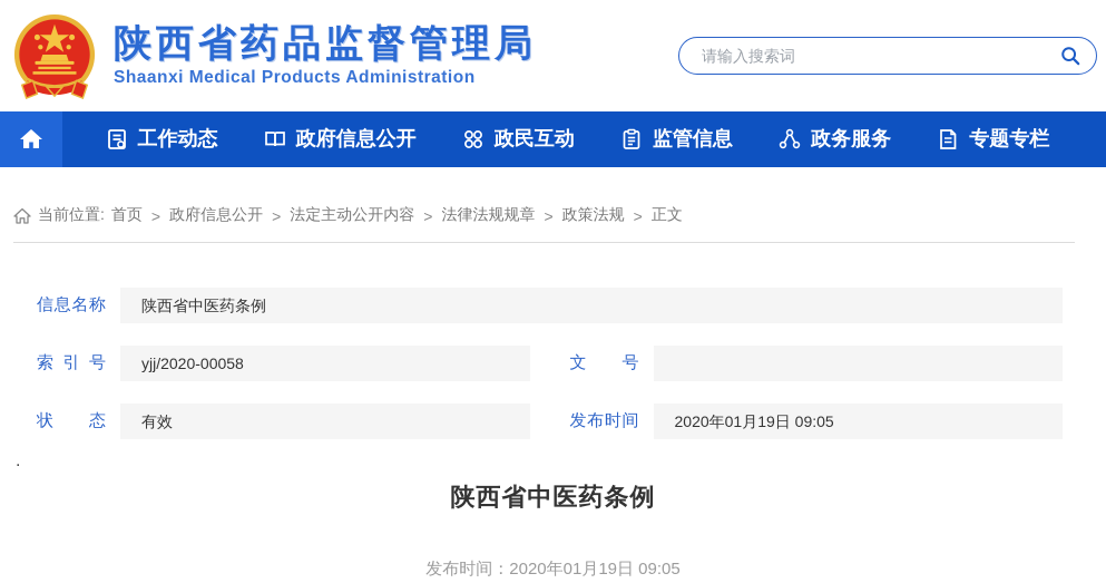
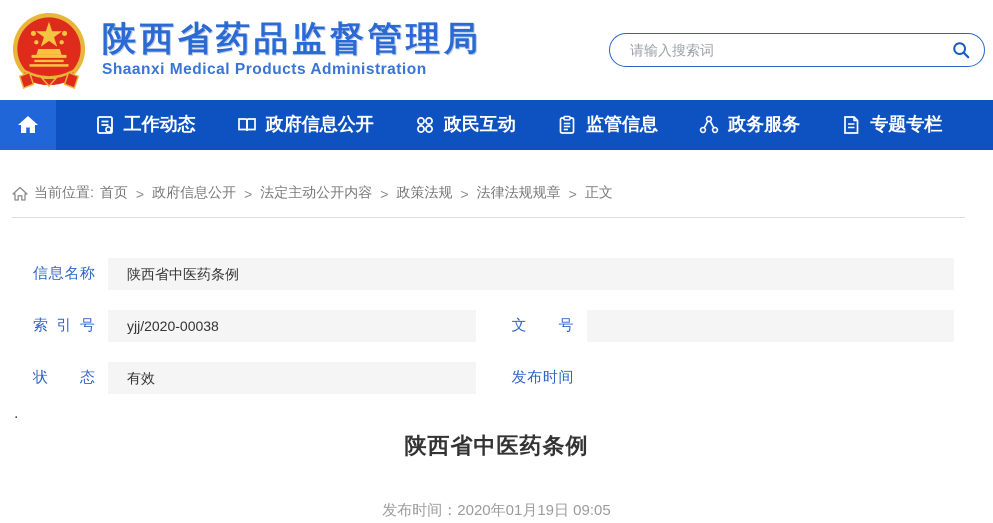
  陕西省药品监督管理局
  Shaanxi Medical Products Administration
  请输入搜索词
  工作动态
  政府信息公开
  政民互动
  监管信息
  政务服务
  专题专栏
  当前位置:
  首页
  >
  政府信息公开
  >
  法定主动公开内容
  >
- 法律法规规章
+ 政策法规
  >
- 政策法规
+ 法律法规规章
  >
  正文
  信息名称
  陕西省中医药条例
  索引号
- yjj/2020-00058
+ yjj/2020-00038
  文号
  状态
  有效
  发布时间
- 2020年01月19日 09:05
  .
  陕西省中医药条例
  发布时间：2020年01月19日 09:05
